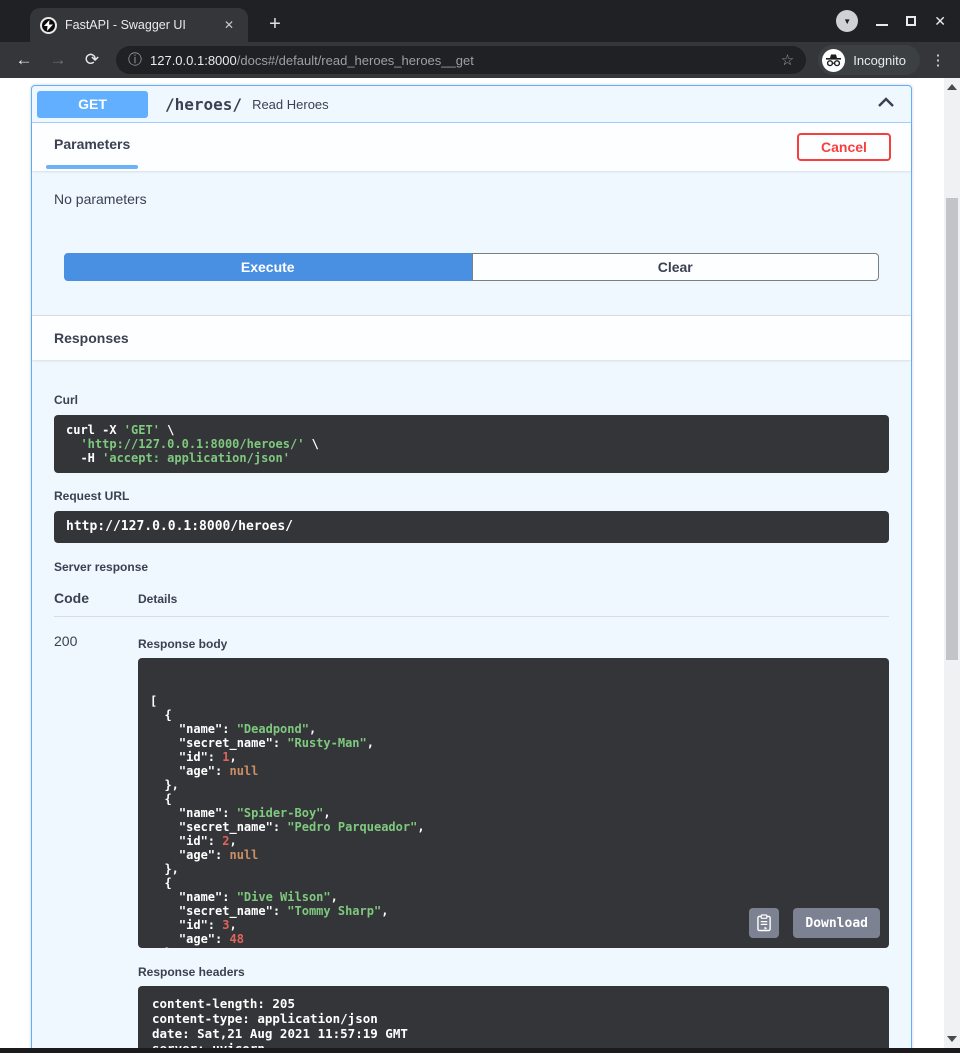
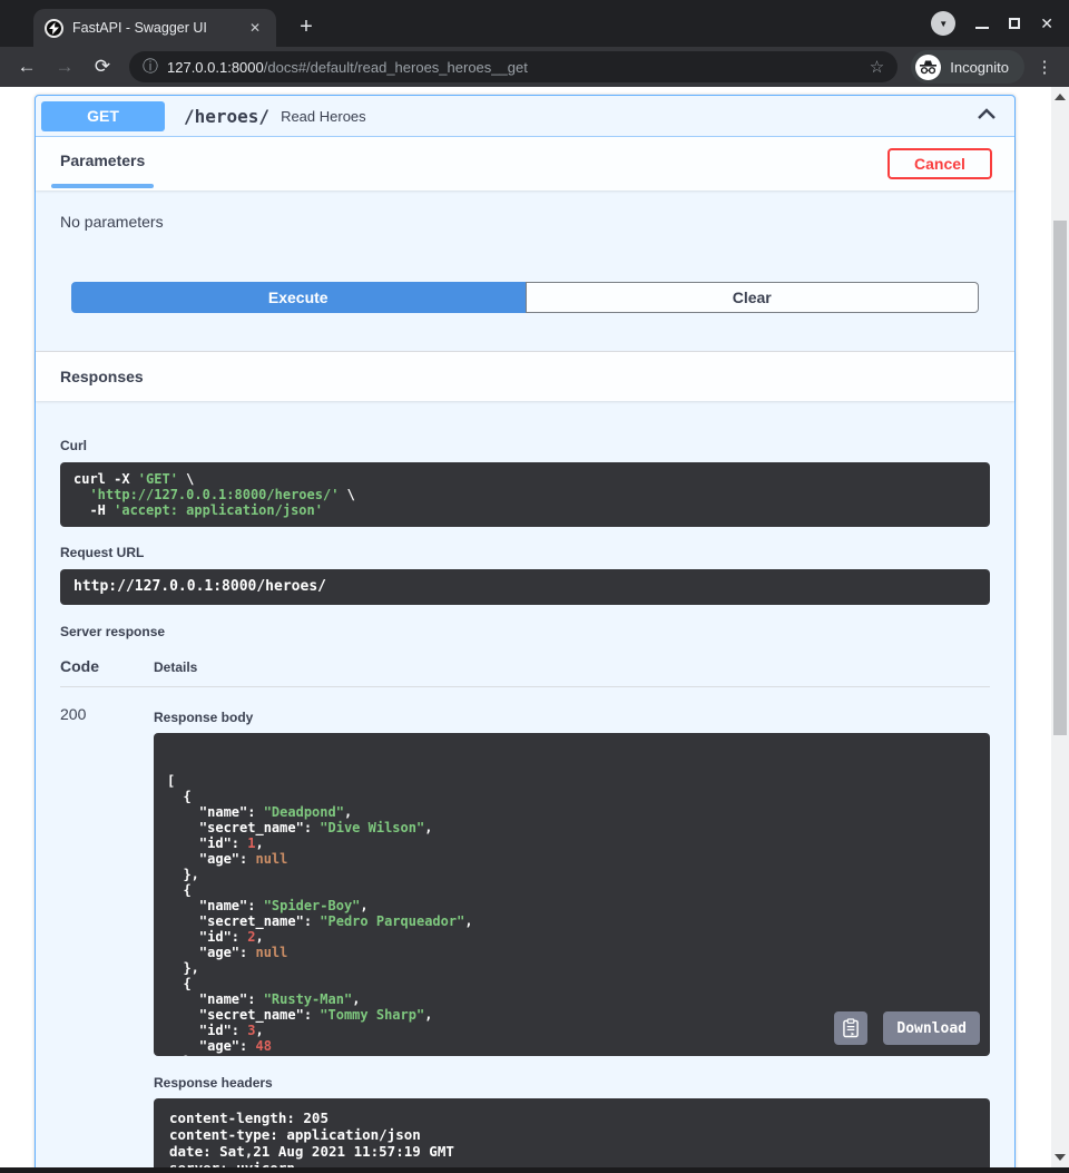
  FastAPI - Swagger UI
  ✕
  +
  ▼
  ✕
  ←
  →
  ⟳
  ⓘ
  127.0.0.1:8000/docs#/default/read_heroes_heroes__get
  ☆
  Incognito
  ⋮
  GET
  /heroes/
  Read Heroes
  Parameters
  Cancel
  No parameters
  Execute
  Clear
  Responses
  Curl
  curl -X 'GET' \
  'http://127.0.0.1:8000/heroes/' \
  -H 'accept: application/json'
  Request URL
  http://127.0.0.1:8000/heroes/
  Server response
  Code
  Details
  200
  Response body
  [
  {
  "name": "Deadpond",
- "secret_name": "Rusty-Man",
+ "secret_name": "Dive Wilson",
  "id": 1,
  "age": null
  },
  {
  "name": "Spider-Boy",
  "secret_name": "Pedro Parqueador",
  "id": 2,
  "age": null
  },
  {
- "name": "Dive Wilson",
+ "name": "Rusty-Man",
  "secret_name": "Tommy Sharp",
  "id": 3,
  "age": 48
  Download
  Response headers
  content-length: 205
  content-type: application/json
  date: Sat,21 Aug 2021 11:57:19 GMT
